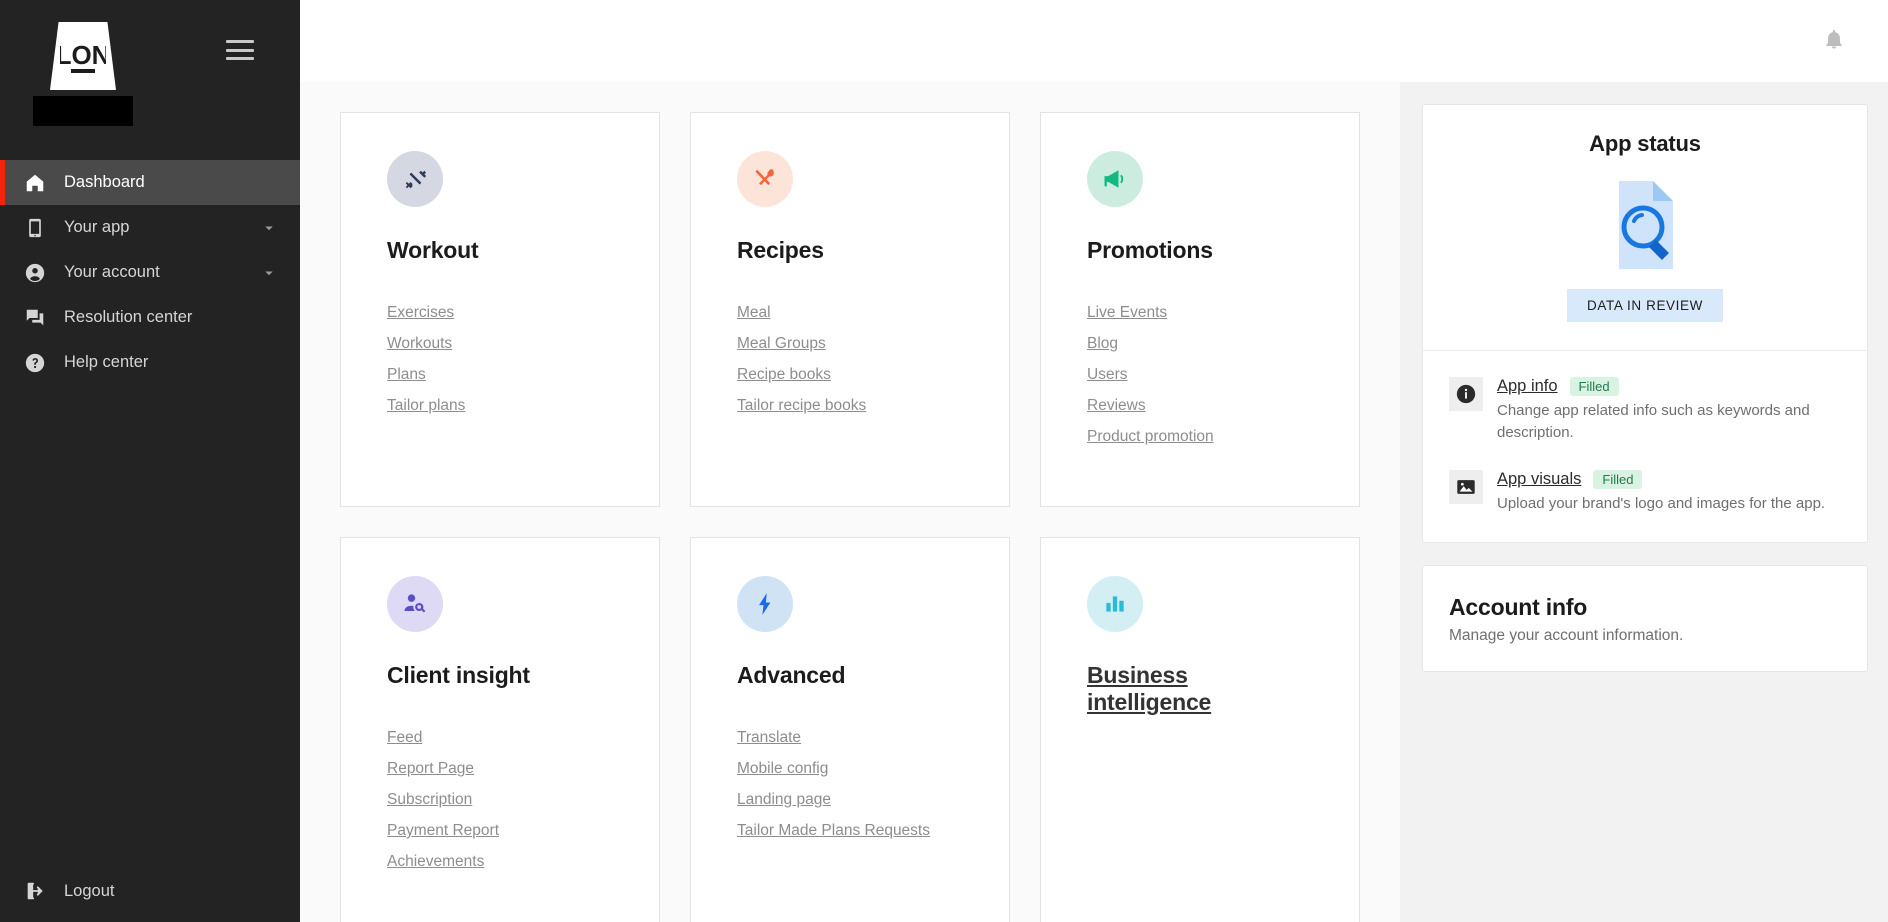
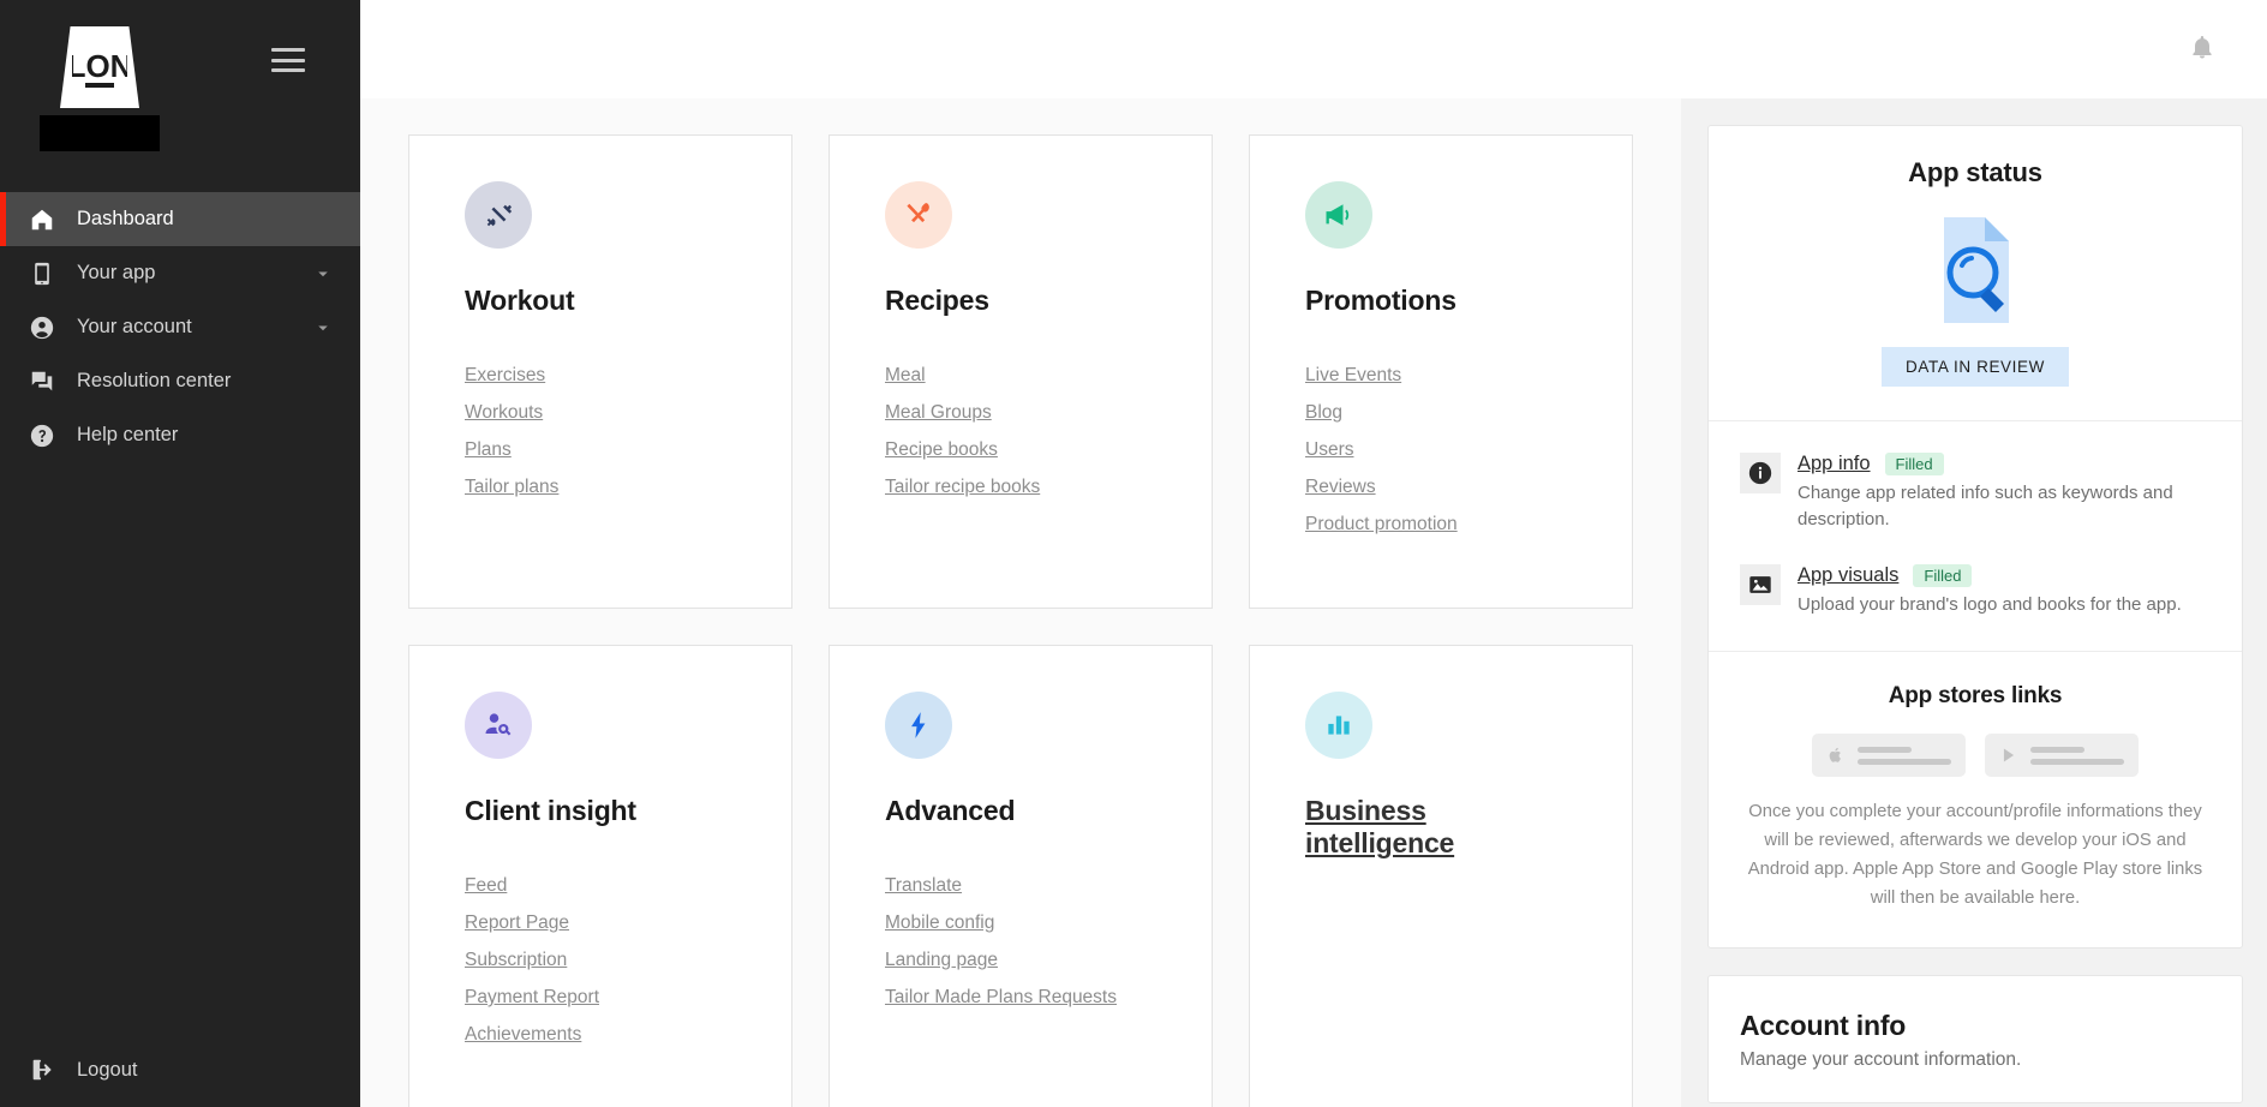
  LON
  Dashboard
  Your app
  Your account
  Resolution center
  Help center
  Logout
  Workout
  Exercises
  Workouts
  Plans
  Tailor plans
  Recipes
  Meal
  Meal Groups
  Recipe books
  Tailor recipe books
  Promotions
  Live Events
  Blog
  Users
  Reviews
  Product promotion
  Client insight
  Feed
  Report Page
  Subscription
  Payment Report
  Achievements
  Advanced
  Translate
  Mobile config
  Landing page
  Tailor Made Plans Requests
  Business intelligence
  App status
  DATA IN REVIEW
  App info
  Filled
  Change app related info such as keywords and description.
  App visuals
  Filled
- Upload your brand's logo and images for the app.
+ Upload your brand's logo and books for the app.
+ App stores links
+ Once you complete your account/profile informations they will be reviewed, afterwards we develop your iOS and Android app. Apple App Store and Google Play store links will then be available here.
  Account info
  Manage your account information.
